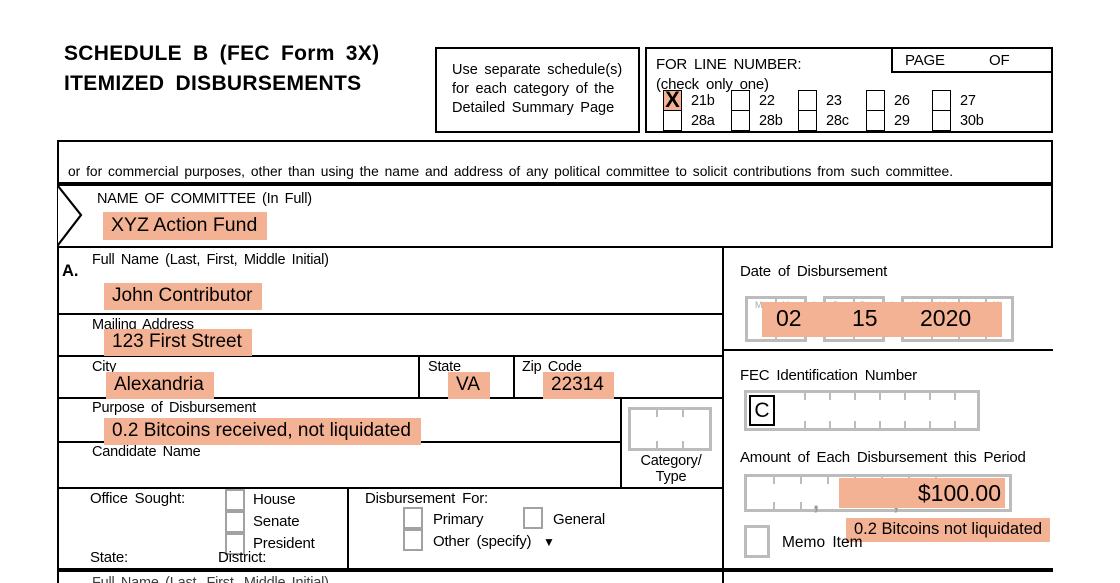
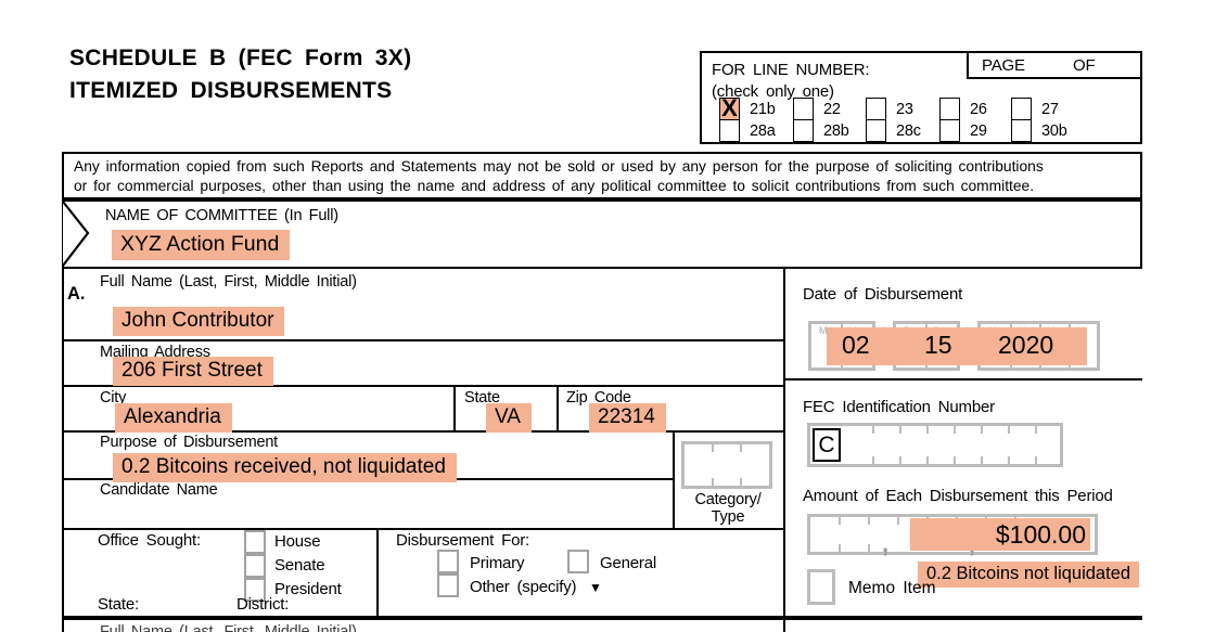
  SCHEDULE B (FEC Form 3X)
  ITEMIZED DISBURSEMENTS
- Use separate schedule(s) for each category of the Detailed Summary Page
  FOR LINE NUMBER:
  (check only one)
  PAGE
  OF
  X
  21b
  28a
  22
  28b
  23
  28c
  26
  29
  27
  30b
+ Any information copied from such Reports and Statements may not be sold or used by any person for the purpose of soliciting contributions
  or for commercial purposes, other than using the name and address of any political committee to solicit contributions from such committee.
  NAME OF COMMITTEE (In Full)
  XYZ Action Fund
  A.
  Full Name (Last, First, Middle Initial)
  John Contributor
  Mailing Address
- 123 First Street
+ 206 First Street
  City
  Alexandria
  State
  VA
  Zip Code
  22314
  Purpose of Disbursement
  0.2 Bitcoins received, not liquidated
  Candidate Name
  Category/
  Type
  Office Sought:
  House
  Senate
  President
  State:
  District:
  Disbursement For:
  Primary
  General
  Other (specify)
  ▼
  Date of Disbursement
  M
  02
  15
  2020
  FEC Identification Number
  C
  Amount of Each Disbursement this Period
  ,
  $100.00
  0.2 Bitcoins not liquidated
  Memo Item
